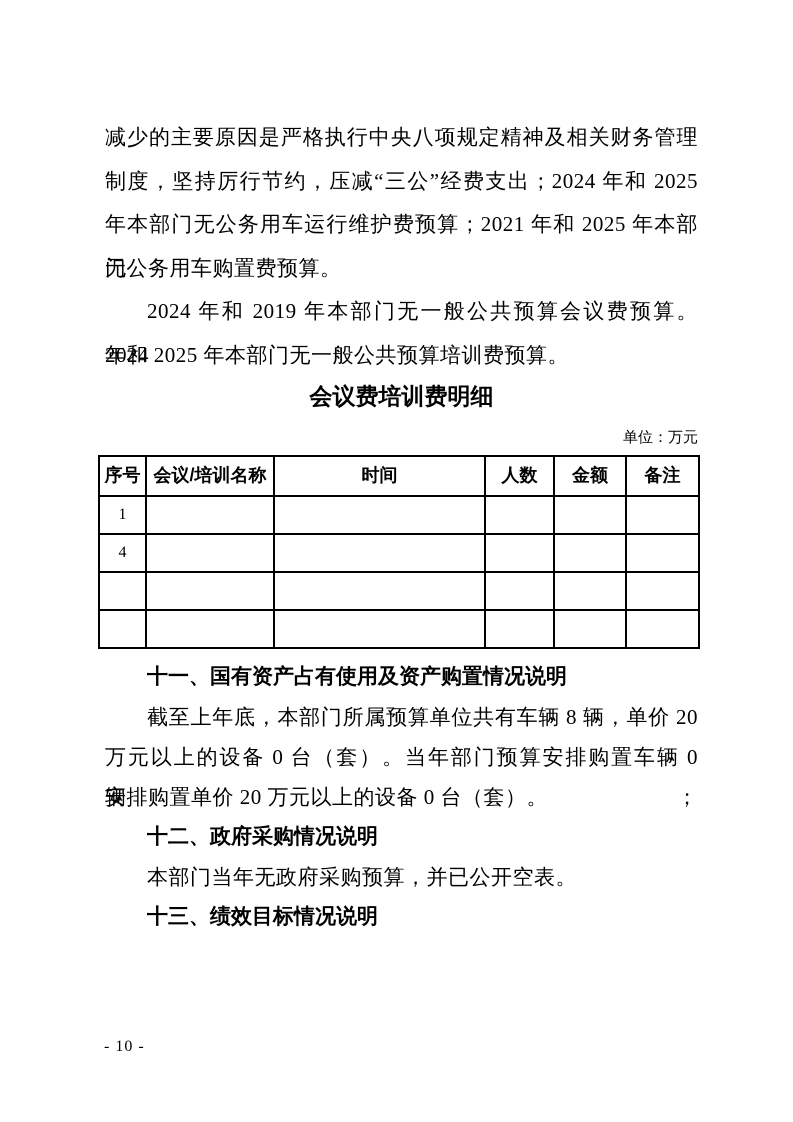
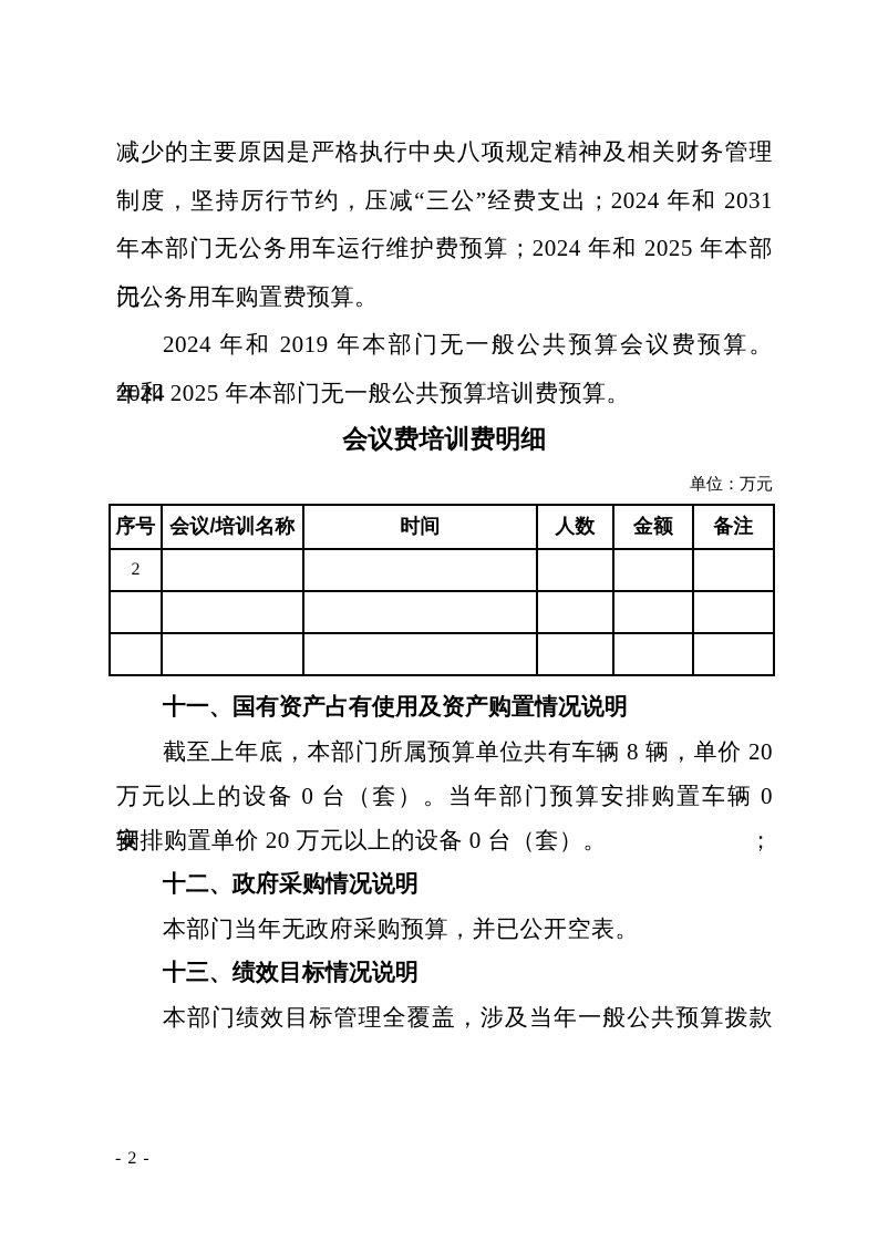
  减少的主要原因是严格执行中央八项规定精神及相关财务管理
- 制度，坚持厉行节约，压减“三公”经费支出；2024 年和 2025
+ 制度，坚持厉行节约，压减“三公”经费支出；2024 年和 2031
- 年本部门无公务用车运行维护费预算；2021 年和 2025 年本部门
+ 年本部门无公务用车运行维护费预算；2024 年和 2025 年本部门
  无公务用车购置费预算。
  2024 年和 2019 年本部门无一般公共预算会议费预算。2024
  年和 2025 年本部门无一般公共预算培训费预算。
  会议费培训费明细
  单位：万元
  序号	会议/培训名称	时间	人数	金额	备注
- 1
- 4
+ 2
  十一、国有资产占有使用及资产购置情况说明
  截至上年底，本部门所属预算单位共有车辆 8 辆，单价 20
  万元以上的设备 0 台（套）。当年部门预算安排购置车辆 0 辆；
  安排购置单价 20 万元以上的设备 0 台（套）。
  十二、政府采购情况说明
  本部门当年无政府采购预算，并已公开空表。
  十三、绩效目标情况说明
+ 本部门绩效目标管理全覆盖，涉及当年一般公共预算拨款
- - 10 -
+ - 2 -
